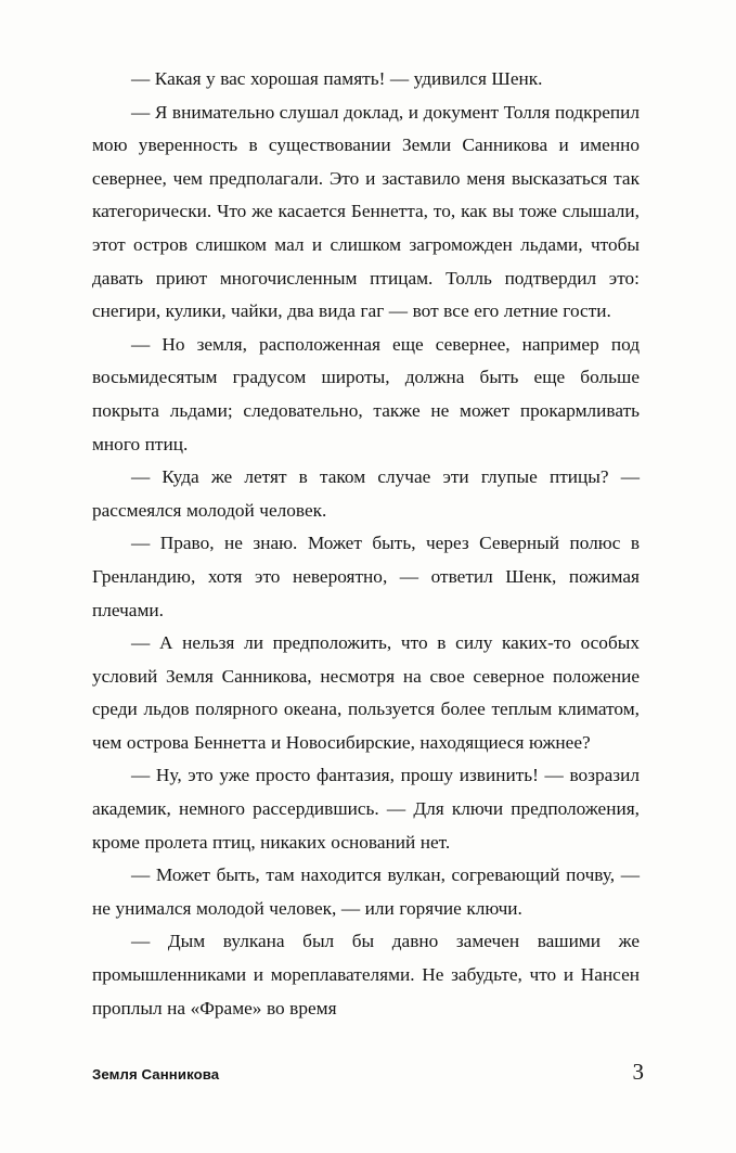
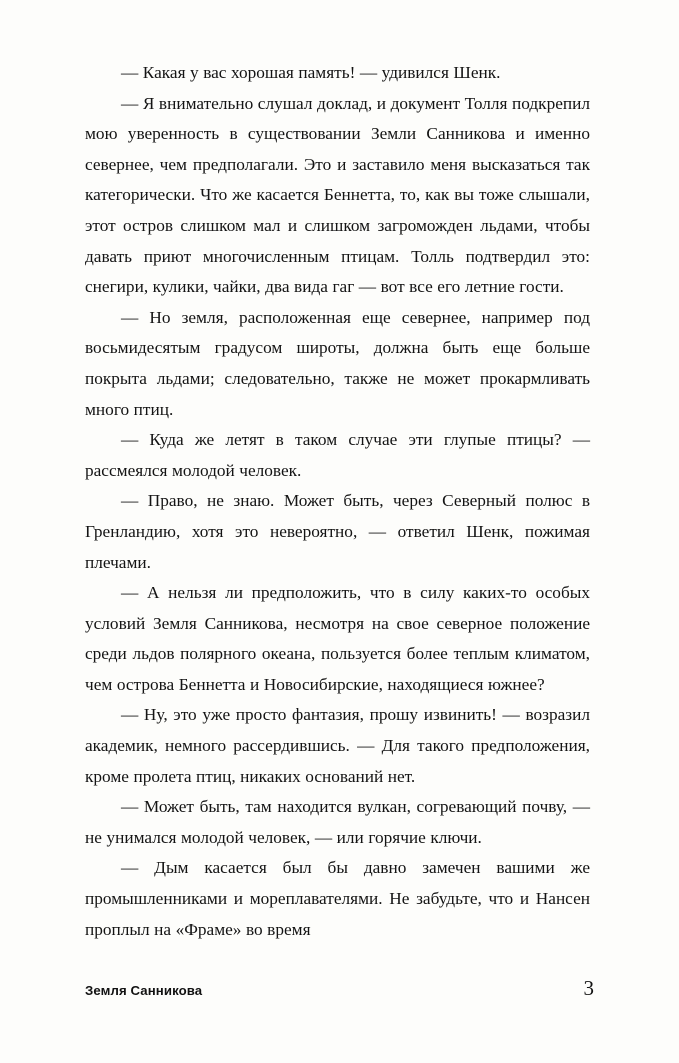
  — Какая у вас хорошая память! — удивился Шенк.
  — Я внимательно слушал доклад, и документ Толля подкрепил мою уверенность в существовании Земли Санникова и именно севернее, чем предполагали. Это и заставило меня высказаться так категорически. Что же касается Беннетта, то, как вы тоже слышали, этот остров слишком мал и слишком загроможден льдами, чтобы давать приют многочисленным птицам. Толль подтвердил это: снегири, кулики, чайки, два вида гаг — вот все его летние гости.
  — Но земля, расположенная еще севернее, например под восьмидесятым градусом широты, должна быть еще больше покрыта льдами; следовательно, также не может прокармливать много птиц.
  — Куда же летят в таком случае эти глупые птицы? — рассмеялся молодой человек.
  — Право, не знаю. Может быть, через Северный полюс в Гренландию, хотя это невероятно, — ответил Шенк, пожимая плечами.
  — А нельзя ли предположить, что в силу каких-то особых условий Земля Санникова, несмотря на свое северное положение среди льдов полярного океана, пользуется более теплым климатом, чем острова Беннетта и Новосибирские, находящиеся южнее?
- — Ну, это уже просто фантазия, прошу извинить! — возразил академик, немного рассердившись. — Для ключи предположения, кроме пролета птиц, никаких оснований нет.
+ — Ну, это уже просто фантазия, прошу извинить! — возразил академик, немного рассердившись. — Для такого предположения, кроме пролета птиц, никаких оснований нет.
  — Может быть, там находится вулкан, согревающий почву, — не унимался молодой человек, — или горячие ключи.
- — Дым вулкана был бы давно замечен вашими же промышленниками и мореплавателями. Не забудьте, что и Нансен проплыл на «Фраме» во время
+ — Дым касается был бы давно замечен вашими же промышленниками и мореплавателями. Не забудьте, что и Нансен проплыл на «Фраме» во время
  Земля Санникова
  3
